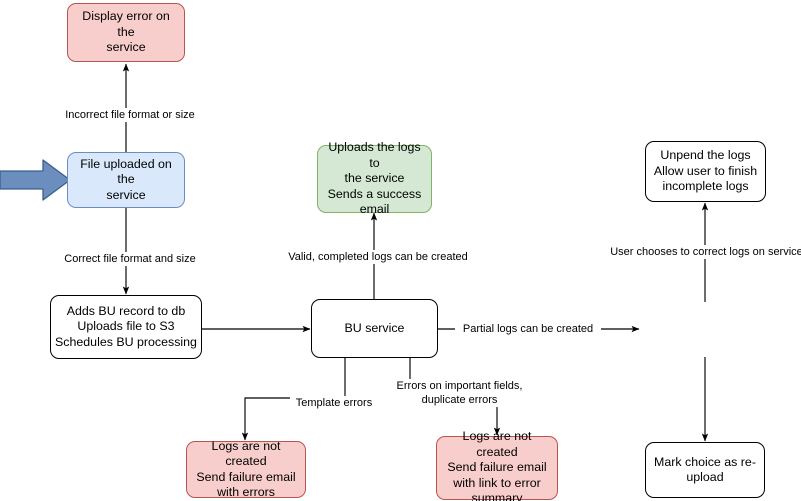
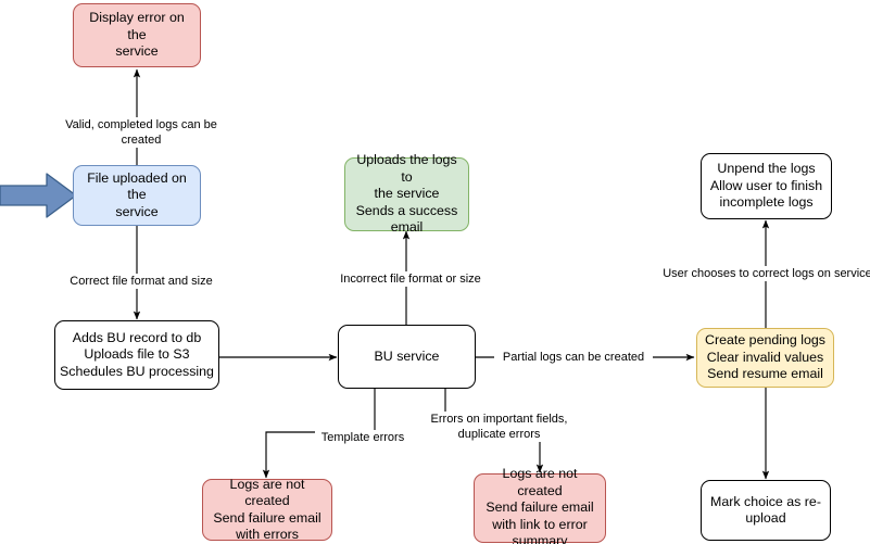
  Display error on the
  service
  File uploaded on the
  service
  Adds BU record to db
  Uploads file to S3
  Schedules BU processing
  BU service
  Uploads the logs to
  the service
  Sends a success
  email
  Unpend the logs
  Allow user to finish
  incomplete logs
+ Create pending logs
+ Clear invalid values
+ Send resume email
  Logs are not created
  Send failure email
  with errors
  Logs are not created
  Send failure email
  with link to error
  summary
  Mark choice as re-
  upload
- Incorrect file format or size
+ Valid, completed logs can be created
  Correct file format and size
- Valid, completed logs can be created
+ Incorrect file format or size
  Partial logs can be created
  Template errors
  Errors on important fields,
  duplicate errors
  User chooses to correct logs on service
